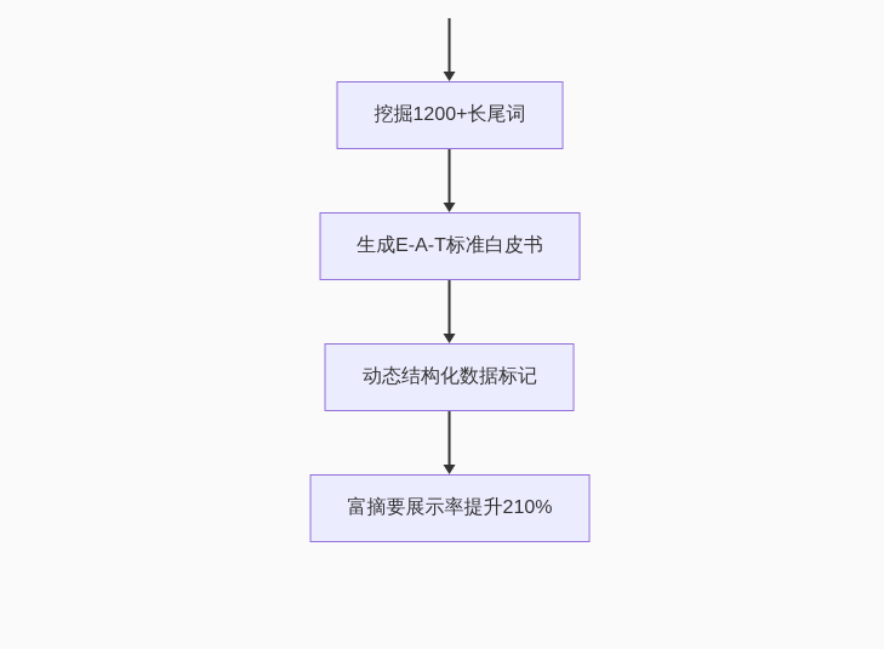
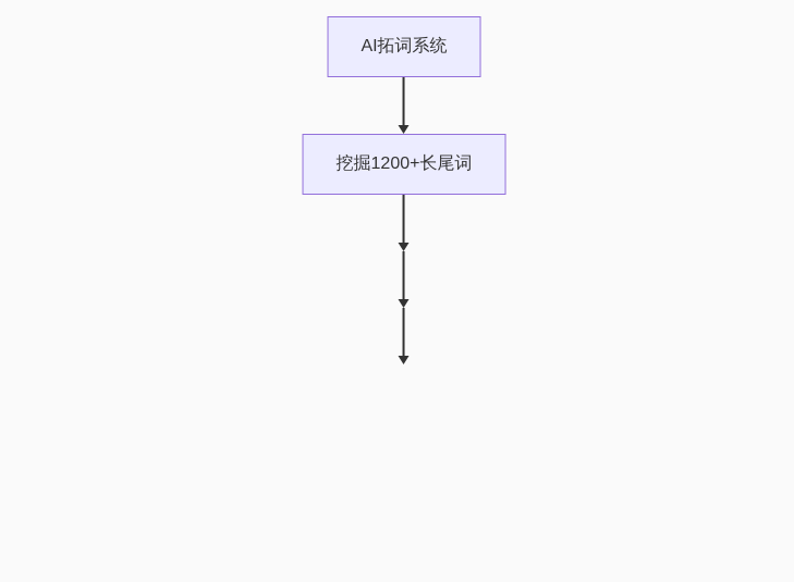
+ AI拓词系统
  挖掘1200+长尾词
- 生成E-A-T标准白皮书
- 动态结构化数据标记
- 富摘要展示率提升210%
